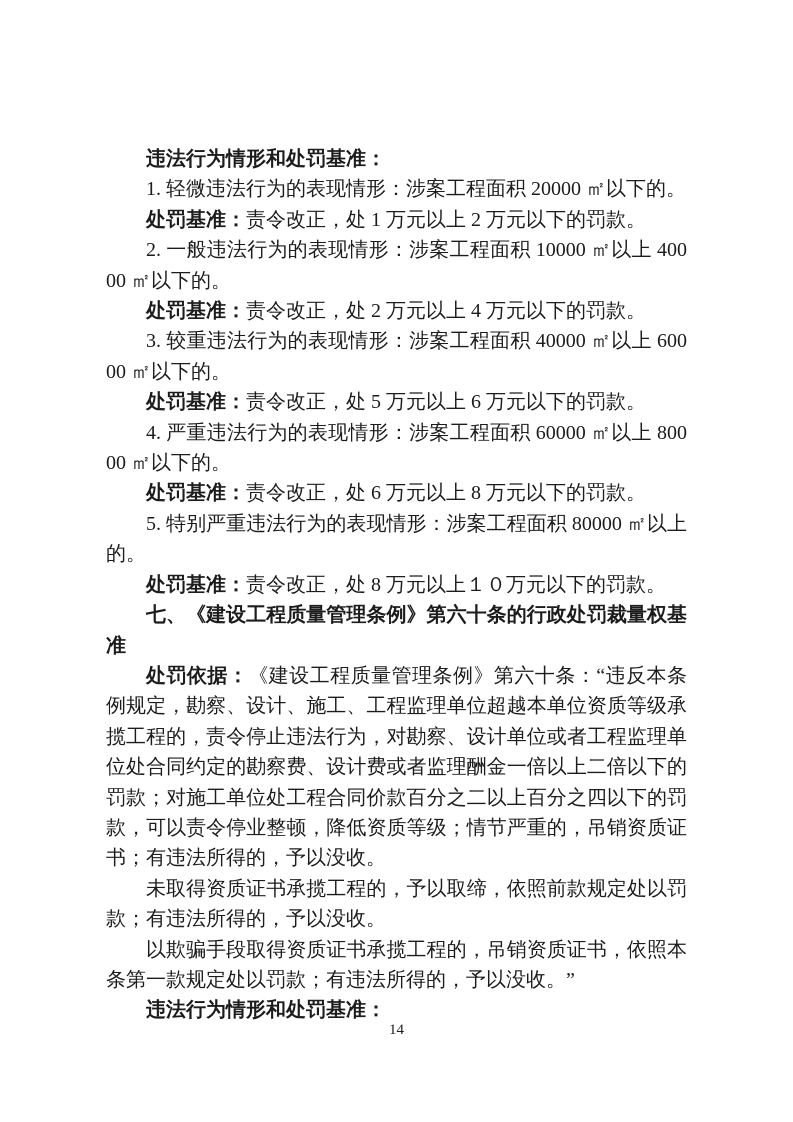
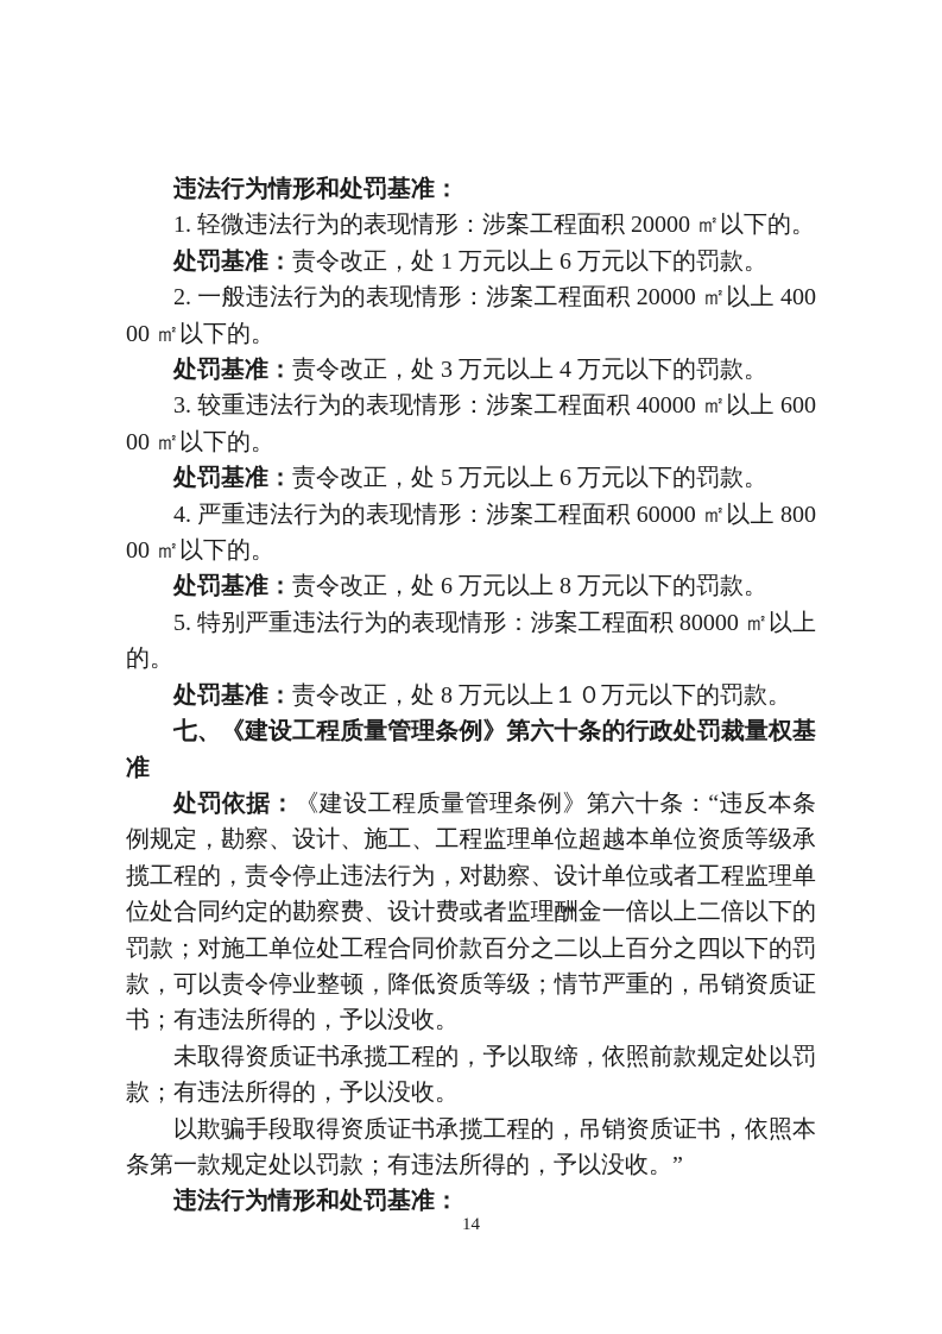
  违法行为情形和处罚基准：
  1. 轻微违法行为的表现情形：涉案工程面积 20000 ㎡以下的。
- 处罚基准：责令改正，处 1 万元以上 2 万元以下的罚款。
+ 处罚基准：责令改正，处 1 万元以上 6 万元以下的罚款。
- 2. 一般违法行为的表现情形：涉案工程面积 10000 ㎡以上 40000 ㎡以下的。
+ 2. 一般违法行为的表现情形：涉案工程面积 20000 ㎡以上 40000 ㎡以下的。
- 处罚基准：责令改正，处 2 万元以上 4 万元以下的罚款。
+ 处罚基准：责令改正，处 3 万元以上 4 万元以下的罚款。
  3. 较重违法行为的表现情形：涉案工程面积 40000 ㎡以上 60000 ㎡以下的。
  处罚基准：责令改正，处 5 万元以上 6 万元以下的罚款。
  4. 严重违法行为的表现情形：涉案工程面积 60000 ㎡以上 80000 ㎡以下的。
  处罚基准：责令改正，处 6 万元以上 8 万元以下的罚款。
  5. 特别严重违法行为的表现情形：涉案工程面积 80000 ㎡以上的。
  处罚基准：责令改正，处 8 万元以上１０万元以下的罚款。
  七、《建设工程质量管理条例》第六十条的行政处罚裁量权基准
  处罚依据：《建设工程质量管理条例》第六十条：“违反本条例规定，勘察、设计、施工、工程监理单位超越本单位资质等级承揽工程的，责令停止违法行为，对勘察、设计单位或者工程监理单位处合同约定的勘察费、设计费或者监理酬金一倍以上二倍以下的罚款；对施工单位处工程合同价款百分之二以上百分之四以下的罚款，可以责令停业整顿，降低资质等级；情节严重的，吊销资质证书；有违法所得的，予以没收。
  未取得资质证书承揽工程的，予以取缔，依照前款规定处以罚款；有违法所得的，予以没收。
  以欺骗手段取得资质证书承揽工程的，吊销资质证书，依照本条第一款规定处以罚款；有违法所得的，予以没收。”
  违法行为情形和处罚基准：
  14
